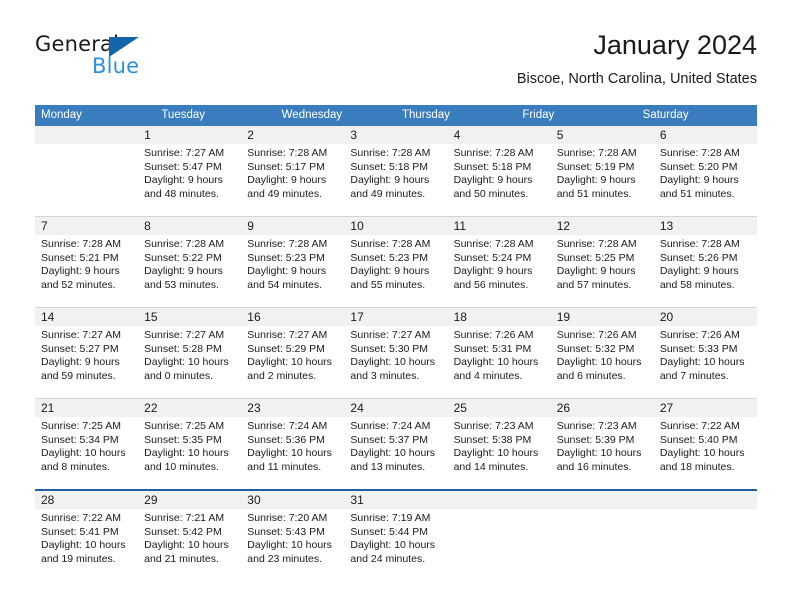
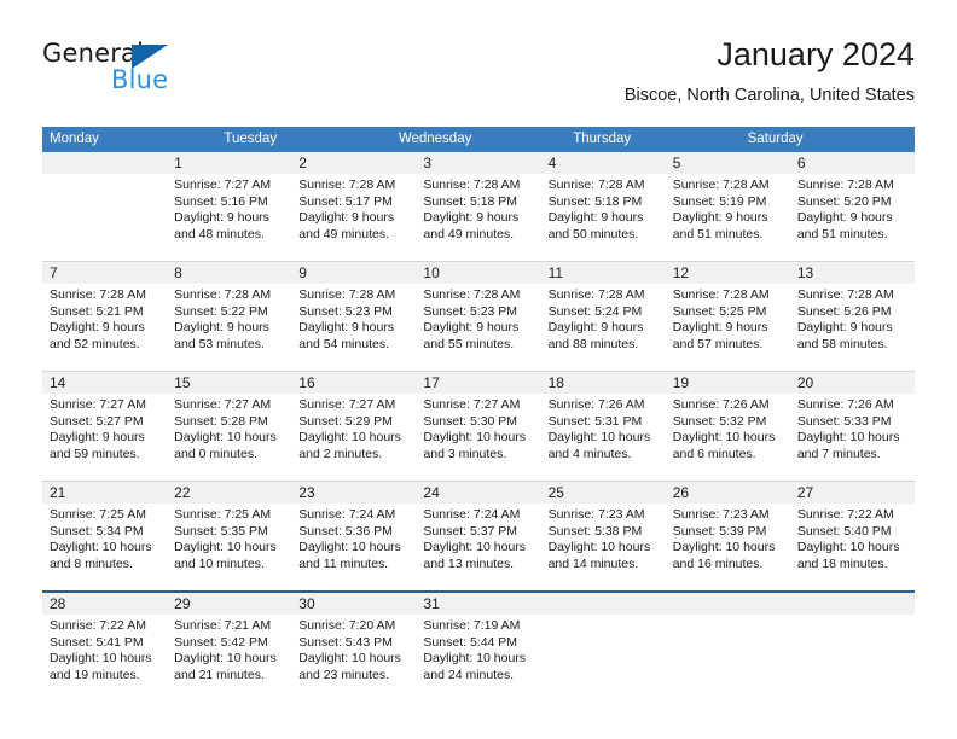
  General
  Blue
  January 2024
  Biscoe, North Carolina, United States
  Monday
  Tuesday
  Wednesday
  Thursday
- Friday
  Saturday
  1
  Sunrise: 7:27 AM
- Sunset: 5:47 PM
+ Sunset: 5:16 PM
  Daylight: 9 hours
  and 48 minutes.
  2
  Sunrise: 7:28 AM
  Sunset: 5:17 PM
  Daylight: 9 hours
  and 49 minutes.
  3
  Sunrise: 7:28 AM
  Sunset: 5:18 PM
  Daylight: 9 hours
  and 49 minutes.
  4
  Sunrise: 7:28 AM
  Sunset: 5:18 PM
  Daylight: 9 hours
  and 50 minutes.
  5
  Sunrise: 7:28 AM
  Sunset: 5:19 PM
  Daylight: 9 hours
  and 51 minutes.
  6
  Sunrise: 7:28 AM
  Sunset: 5:20 PM
  Daylight: 9 hours
  and 51 minutes.
  7
  Sunrise: 7:28 AM
  Sunset: 5:21 PM
  Daylight: 9 hours
  and 52 minutes.
  8
  Sunrise: 7:28 AM
  Sunset: 5:22 PM
  Daylight: 9 hours
  and 53 minutes.
  9
  Sunrise: 7:28 AM
  Sunset: 5:23 PM
  Daylight: 9 hours
  and 54 minutes.
  10
  Sunrise: 7:28 AM
  Sunset: 5:23 PM
  Daylight: 9 hours
  and 55 minutes.
  11
  Sunrise: 7:28 AM
  Sunset: 5:24 PM
  Daylight: 9 hours
- and 56 minutes.
+ and 88 minutes.
  12
  Sunrise: 7:28 AM
  Sunset: 5:25 PM
  Daylight: 9 hours
  and 57 minutes.
  13
  Sunrise: 7:28 AM
  Sunset: 5:26 PM
  Daylight: 9 hours
  and 58 minutes.
  14
  Sunrise: 7:27 AM
  Sunset: 5:27 PM
  Daylight: 9 hours
  and 59 minutes.
  15
  Sunrise: 7:27 AM
  Sunset: 5:28 PM
  Daylight: 10 hours
  and 0 minutes.
  16
  Sunrise: 7:27 AM
  Sunset: 5:29 PM
  Daylight: 10 hours
  and 2 minutes.
  17
  Sunrise: 7:27 AM
  Sunset: 5:30 PM
  Daylight: 10 hours
  and 3 minutes.
  18
  Sunrise: 7:26 AM
  Sunset: 5:31 PM
  Daylight: 10 hours
  and 4 minutes.
  19
  Sunrise: 7:26 AM
  Sunset: 5:32 PM
  Daylight: 10 hours
  and 6 minutes.
  20
  Sunrise: 7:26 AM
  Sunset: 5:33 PM
  Daylight: 10 hours
  and 7 minutes.
  21
  Sunrise: 7:25 AM
  Sunset: 5:34 PM
  Daylight: 10 hours
  and 8 minutes.
  22
  Sunrise: 7:25 AM
  Sunset: 5:35 PM
  Daylight: 10 hours
  and 10 minutes.
  23
  Sunrise: 7:24 AM
  Sunset: 5:36 PM
  Daylight: 10 hours
  and 11 minutes.
  24
  Sunrise: 7:24 AM
  Sunset: 5:37 PM
  Daylight: 10 hours
  and 13 minutes.
  25
  Sunrise: 7:23 AM
  Sunset: 5:38 PM
  Daylight: 10 hours
  and 14 minutes.
  26
  Sunrise: 7:23 AM
  Sunset: 5:39 PM
  Daylight: 10 hours
  and 16 minutes.
  27
  Sunrise: 7:22 AM
  Sunset: 5:40 PM
  Daylight: 10 hours
  and 18 minutes.
  28
  Sunrise: 7:22 AM
  Sunset: 5:41 PM
  Daylight: 10 hours
  and 19 minutes.
  29
  Sunrise: 7:21 AM
  Sunset: 5:42 PM
  Daylight: 10 hours
  and 21 minutes.
  30
  Sunrise: 7:20 AM
  Sunset: 5:43 PM
  Daylight: 10 hours
  and 23 minutes.
  31
  Sunrise: 7:19 AM
  Sunset: 5:44 PM
  Daylight: 10 hours
  and 24 minutes.
